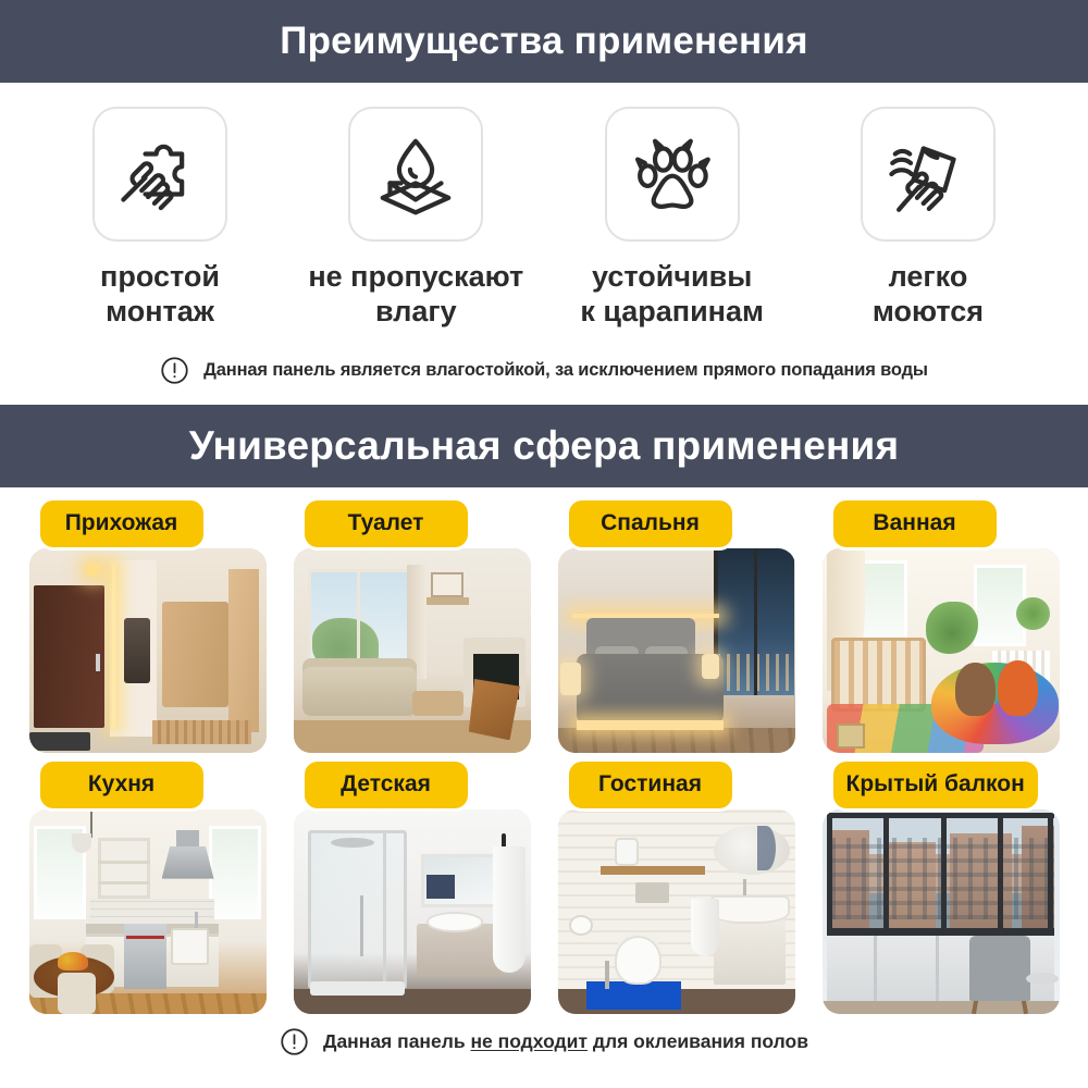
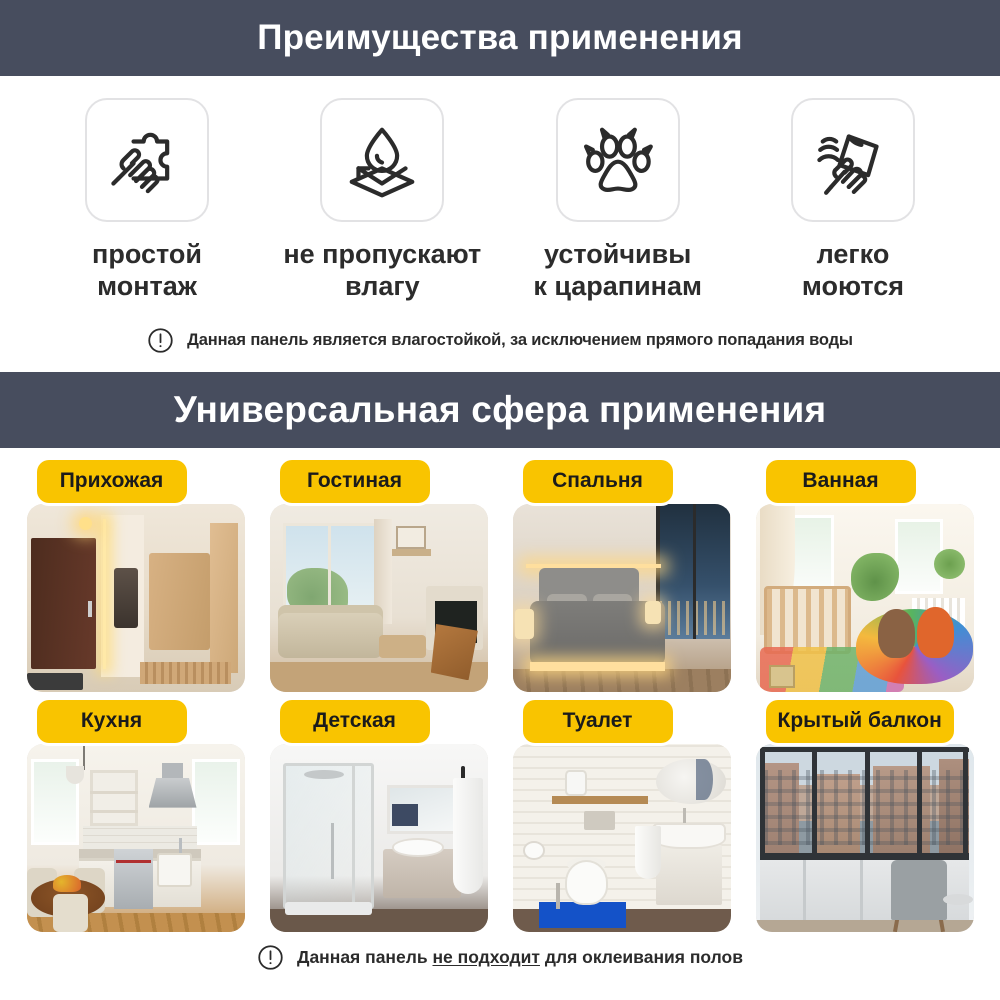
  Преимущества применения
  простой
  монтаж
  не пропускают
  влагу
  устойчивы
  к царапинам
  легко
  моются
  Данная панель является влагостойкой, за исключением прямого попадания воды
  Универсальная сфера применения
  Прихожая
- Туалет
+ Гостиная
  Спальня
  Ванная
  Кухня
  Детская
- Гостиная
+ Туалет
  Крытый балкон
  Данная панель не подходит для оклеивания полов
